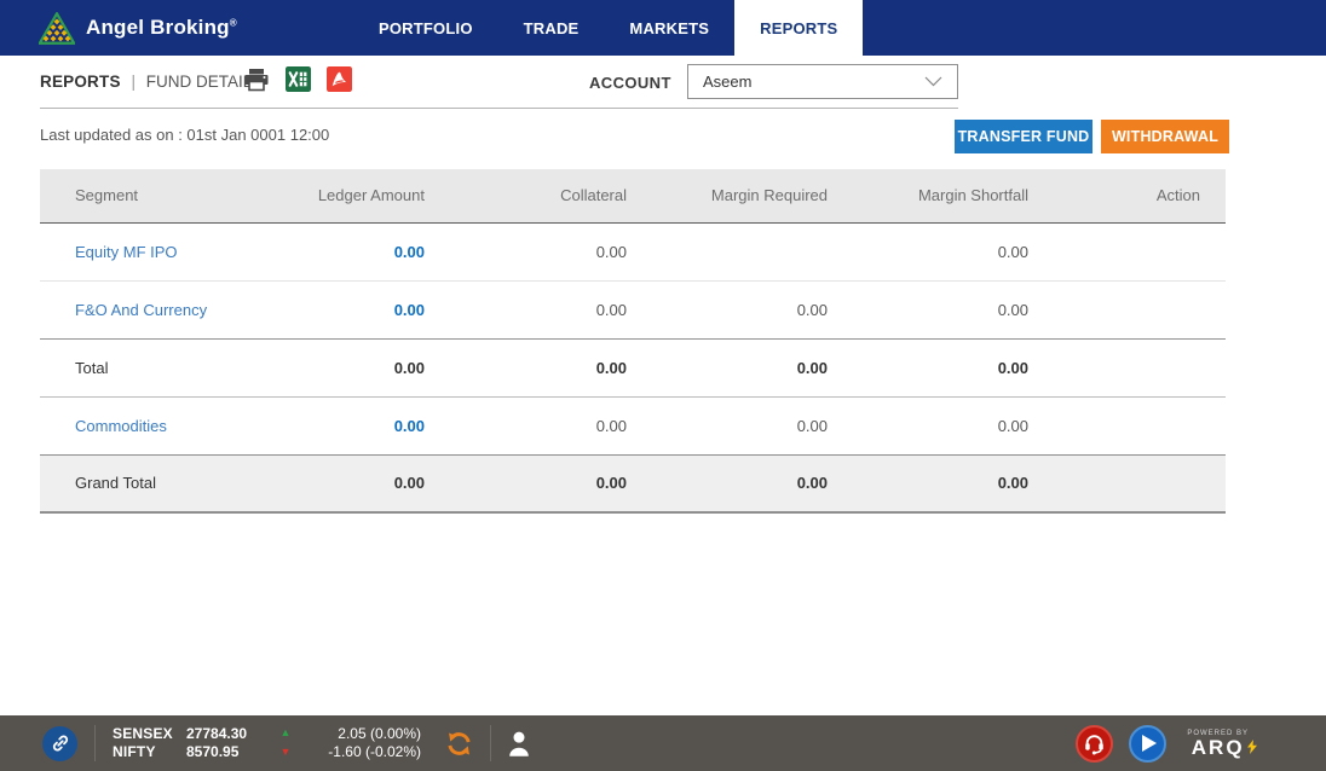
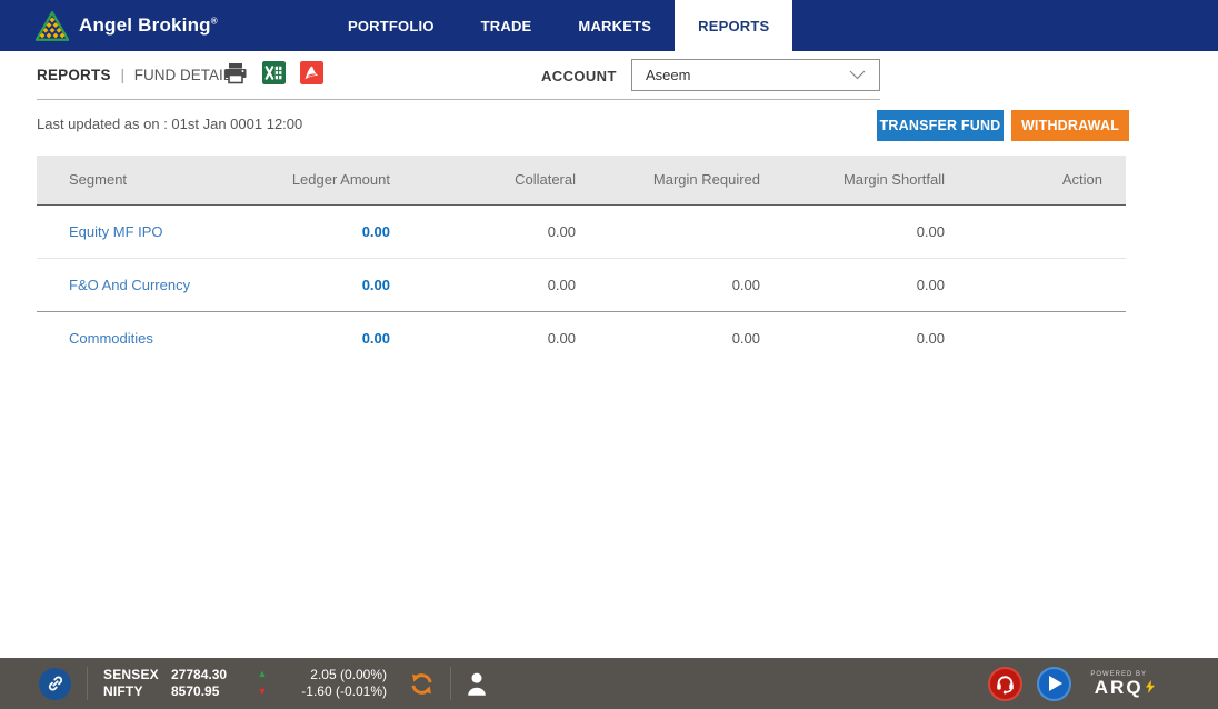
  Angel Broking®
  PORTFOLIO
  TRADE
  MARKETS
  REPORTS
  REPORTS | FUND DETAI
  ACCOUNT
  Aseem
  Last updated as on : 01st Jan 0001 12:00
  TRANSFER FUND
  WITHDRAWAL
  Segment	Ledger Amount	Collateral	Margin Required	Margin Shortfall	Action
  Equity MF IPO	0.00	0.00		0.00
  F&O And Currency	0.00	0.00	0.00	0.00
- Total	0.00	0.00	0.00	0.00
  Commodities	0.00	0.00	0.00	0.00
- Grand Total	0.00	0.00	0.00	0.00
  SENSEX
  27784.30
  2.05 (0.00%)
  NIFTY
  8570.95
- -1.60 (-0.02%)
+ -1.60 (-0.01%)
  ARQ
